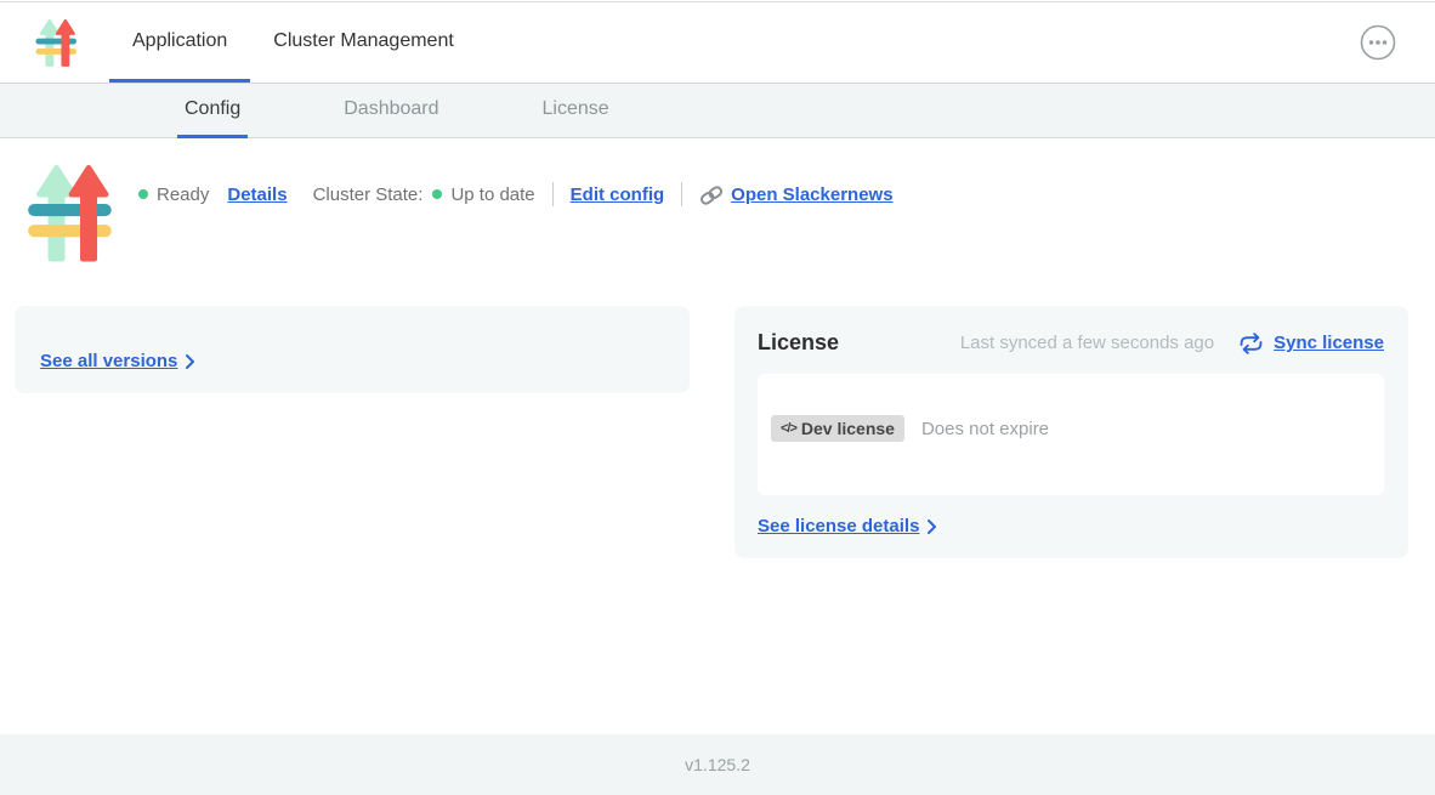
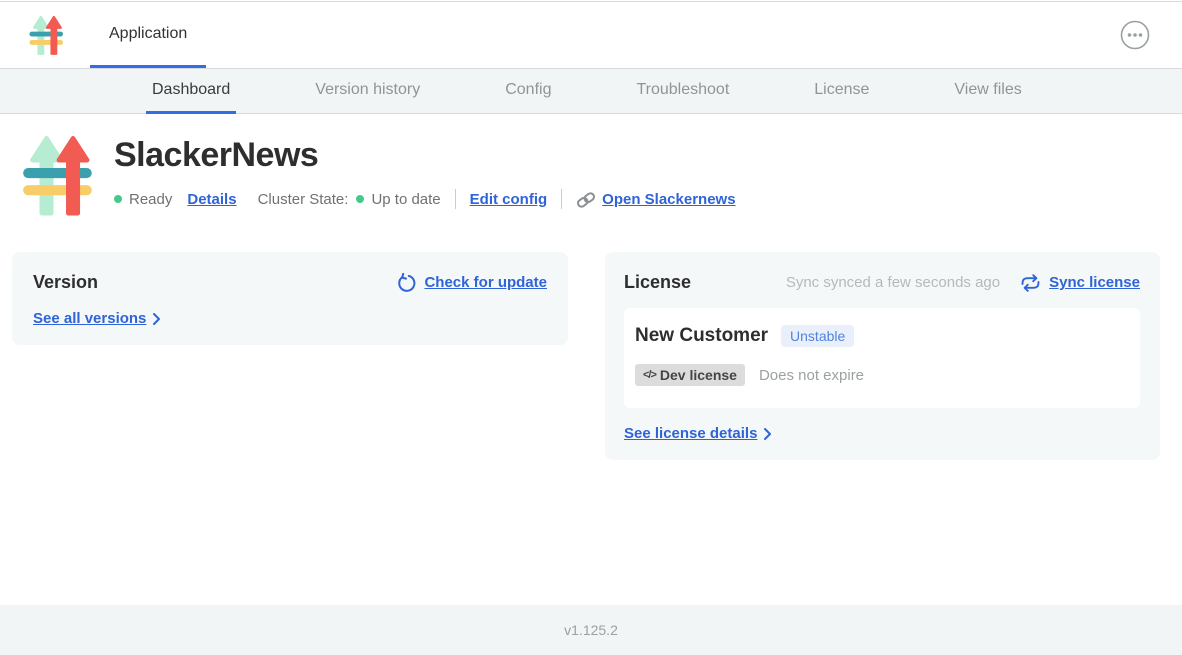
  Application
- Cluster Management
- Config
+ Dashboard
+ Version history
- Dashboard
+ Config
+ Troubleshoot
  License
+ View files
+ SlackerNews
  Ready
  Details
  Cluster State:
  Up to date
  Edit config
  Open Slackernews
+ Version
+ Check for update
  See all versions
  License
- Last synced a few seconds ago
+ Sync synced a few seconds ago
  Sync license
+ New Customer
+ Unstable
  </>
  Dev license
  Does not expire
  See license details
  v1.125.2
